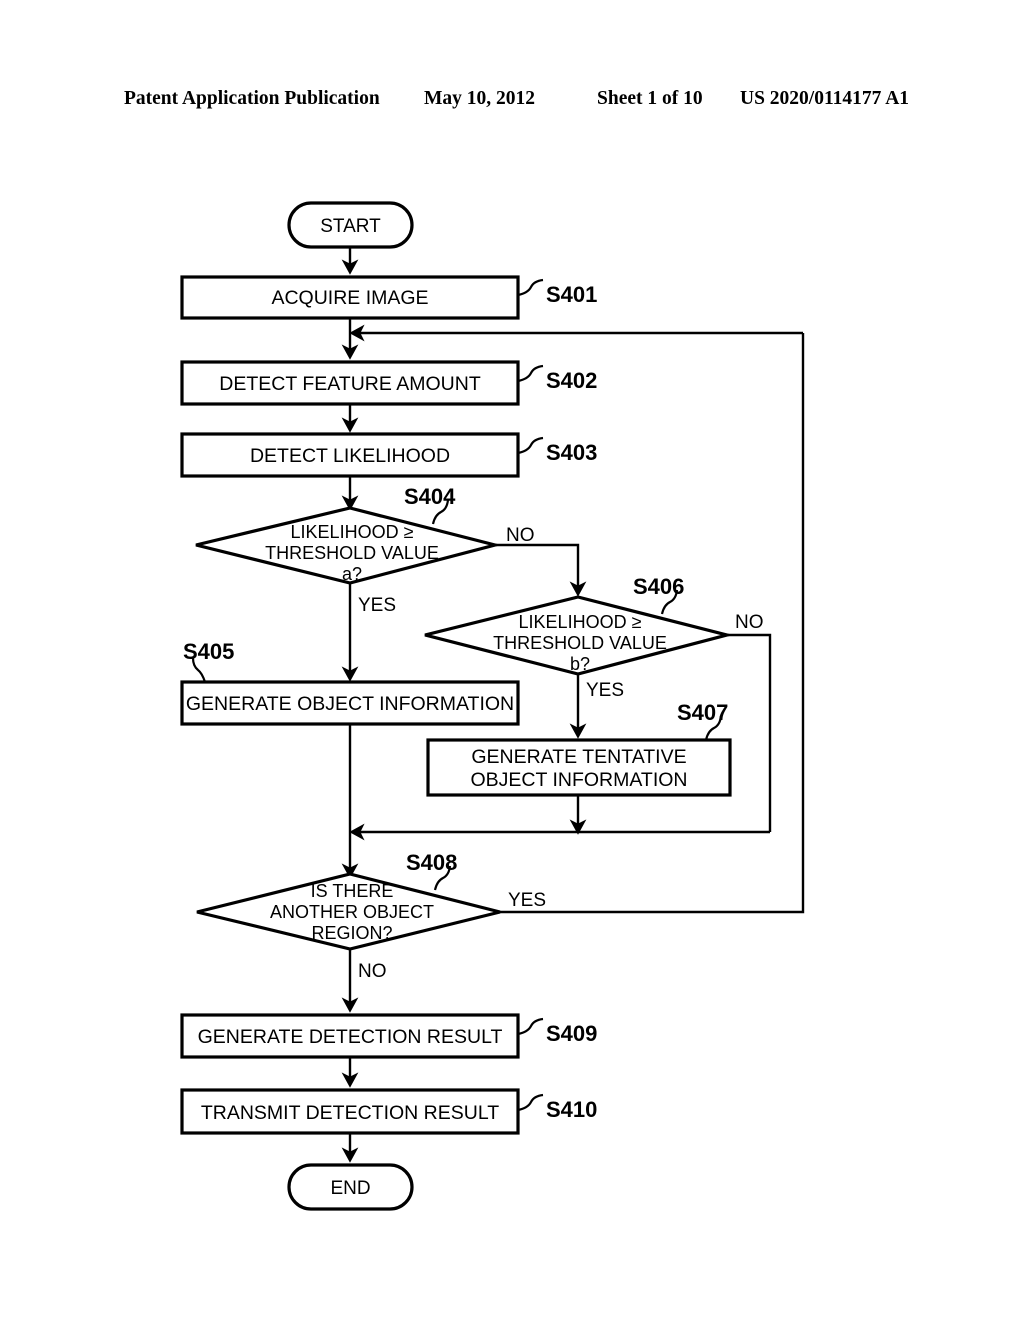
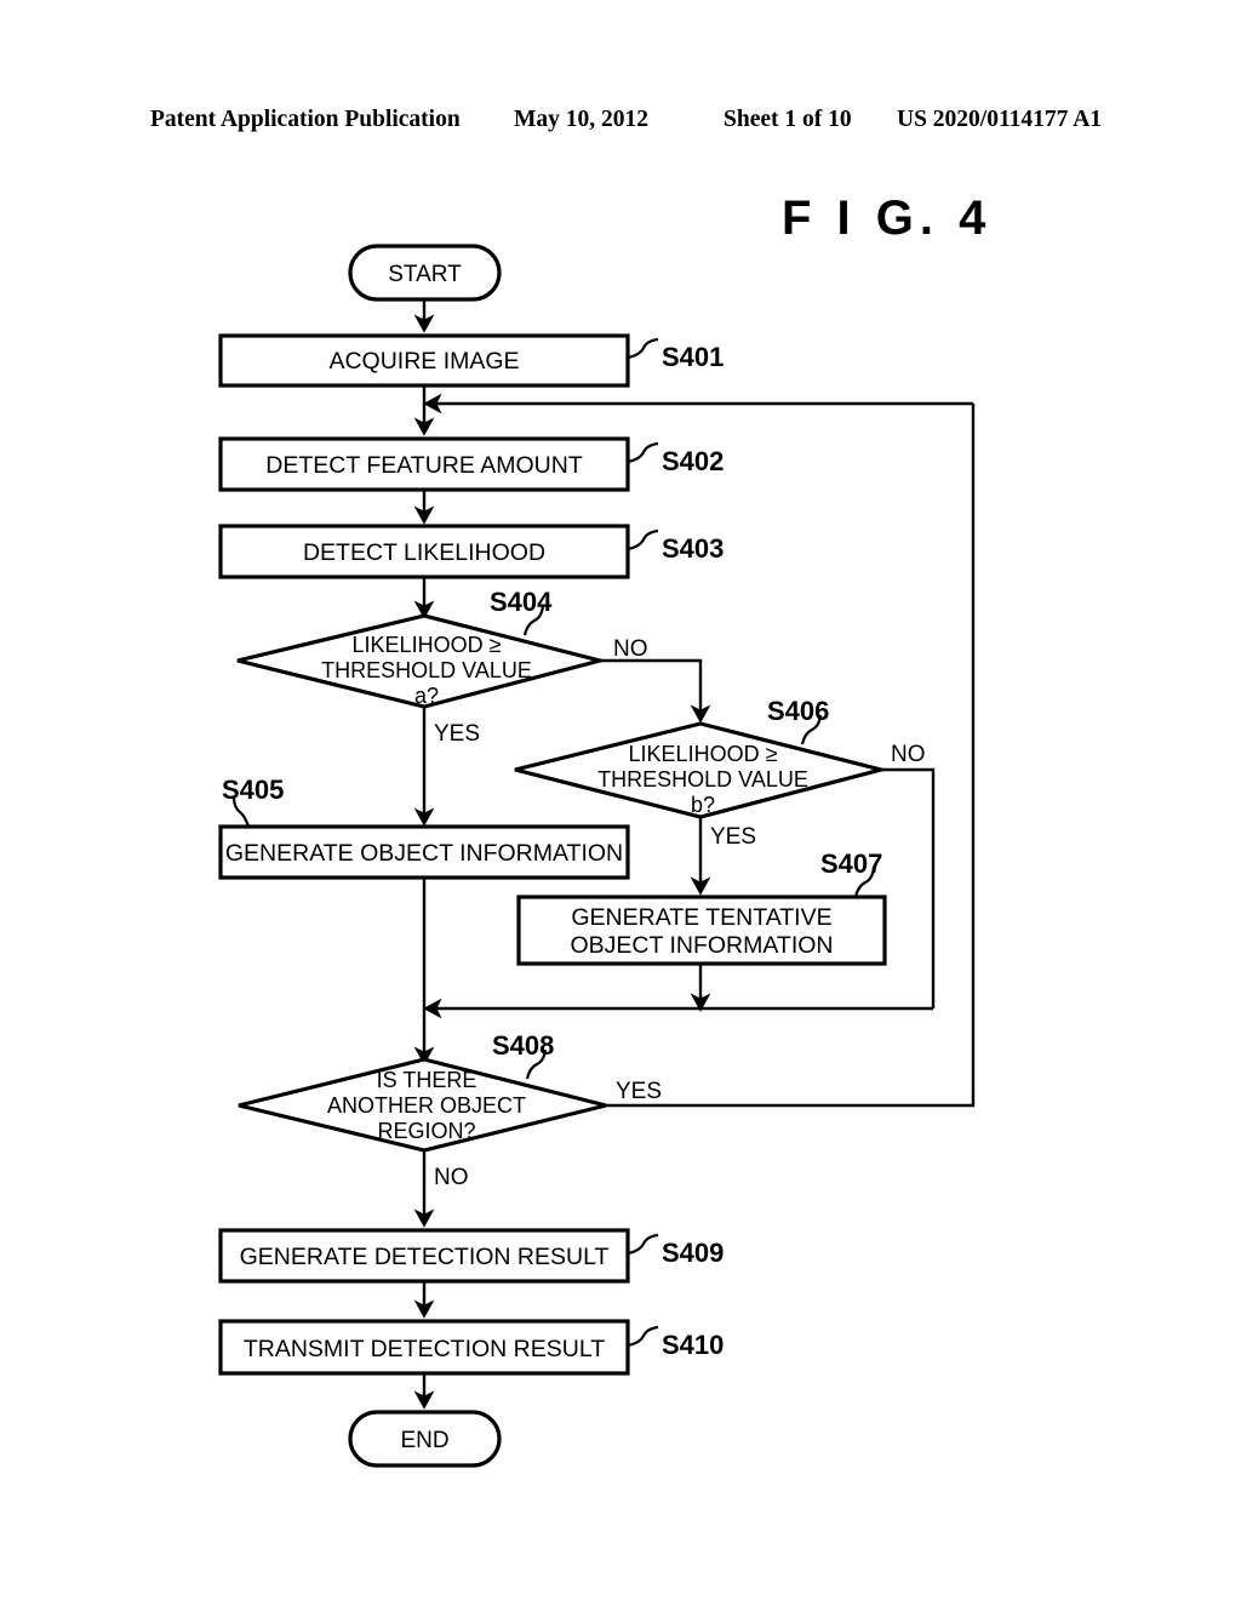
  Patent Application Publication
  May 10, 2012
  Sheet 1 of 10
  US 2020/0114177 A1
+ F I G. 4
  START
  ACQUIRE IMAGE
  S401
  DETECT FEATURE AMOUNT
  S402
  DETECT LIKELIHOOD
  S403
  LIKELIHOOD ≥
  THRESHOLD VALUE
  a?
  S404
  NO
  YES
  LIKELIHOOD ≥
  THRESHOLD VALUE
  b?
  S406
  NO
  YES
  GENERATE OBJECT INFORMATION
  S405
  GENERATE TENTATIVE
  OBJECT INFORMATION
  S407
  IS THERE
  ANOTHER OBJECT
  REGION?
  S408
  YES
  NO
  GENERATE DETECTION RESULT
  S409
  TRANSMIT DETECTION RESULT
  S410
  END
